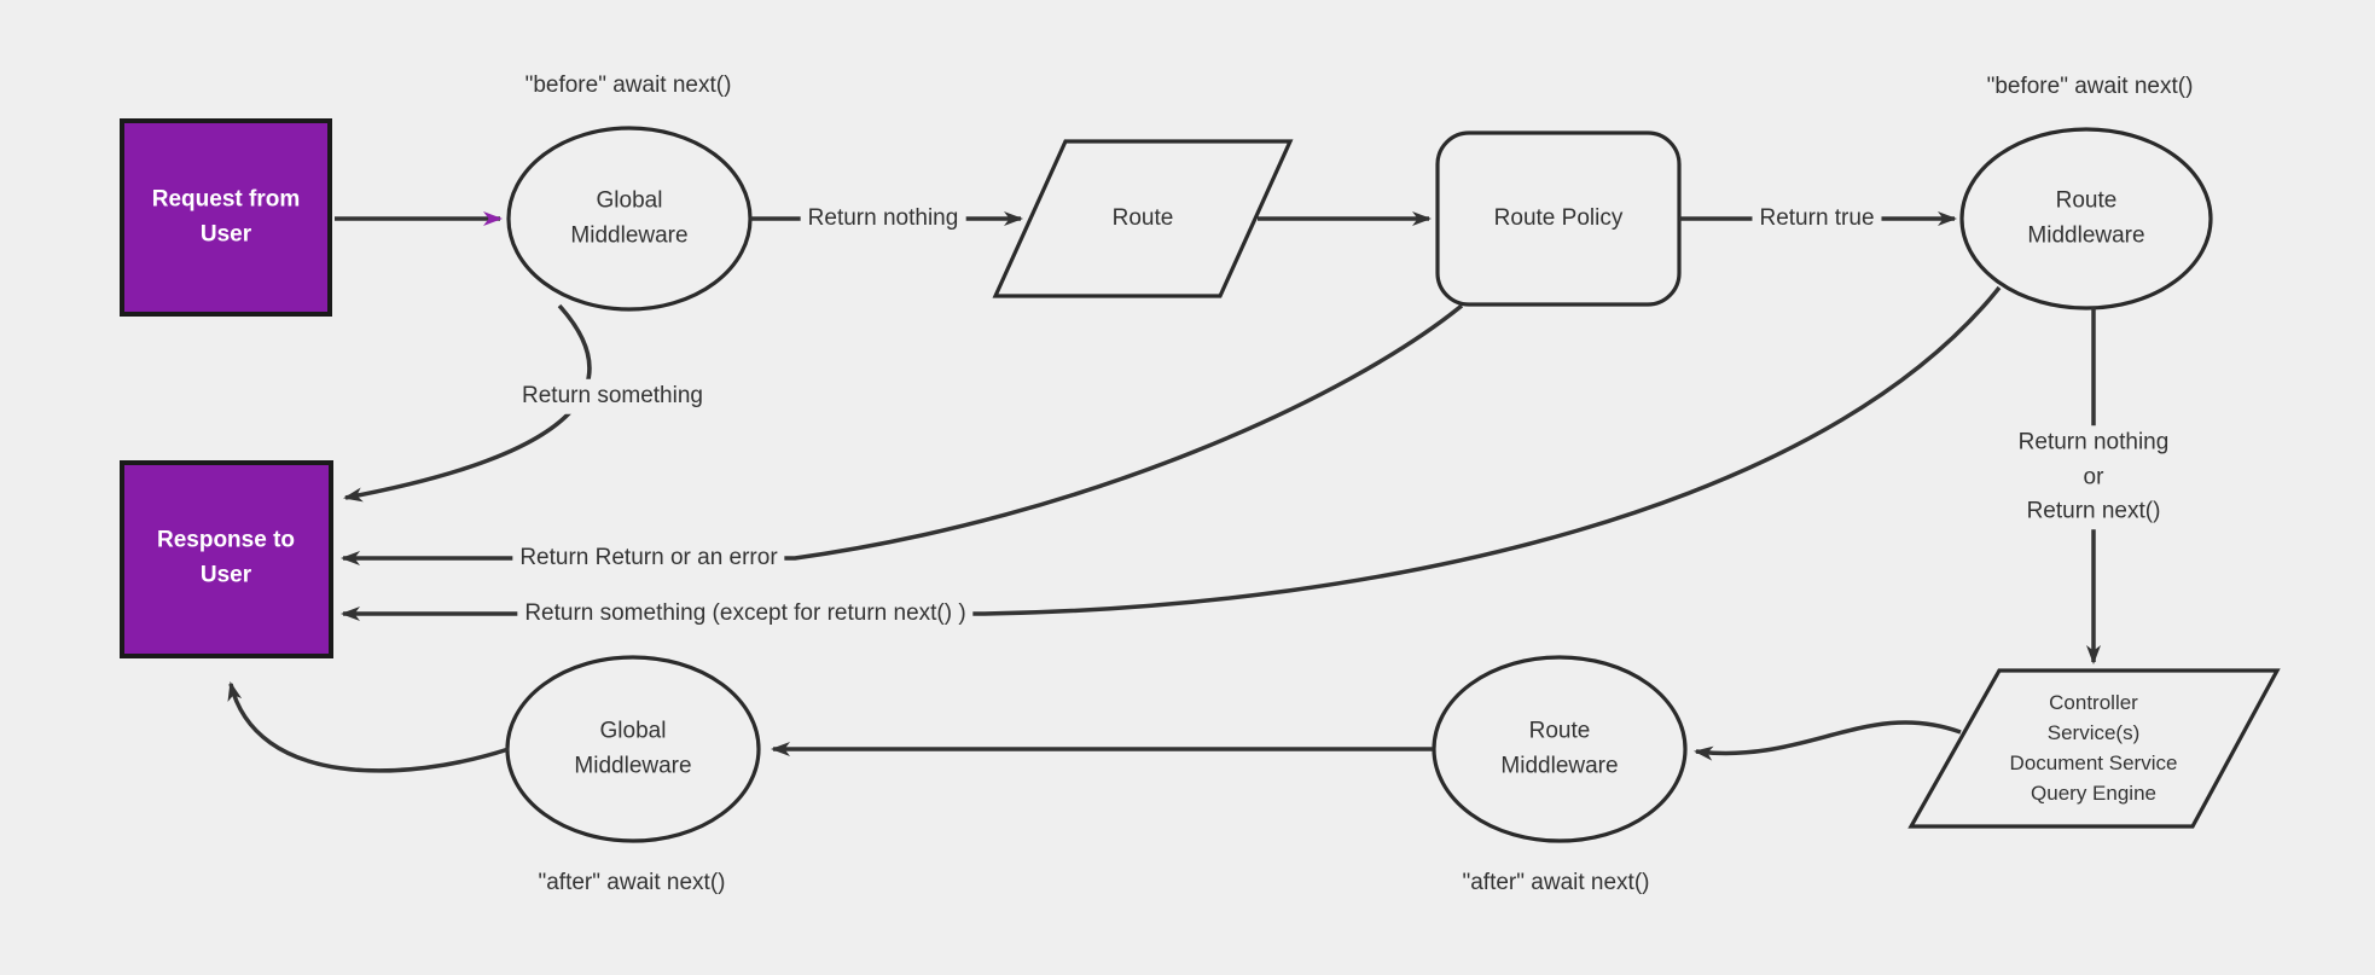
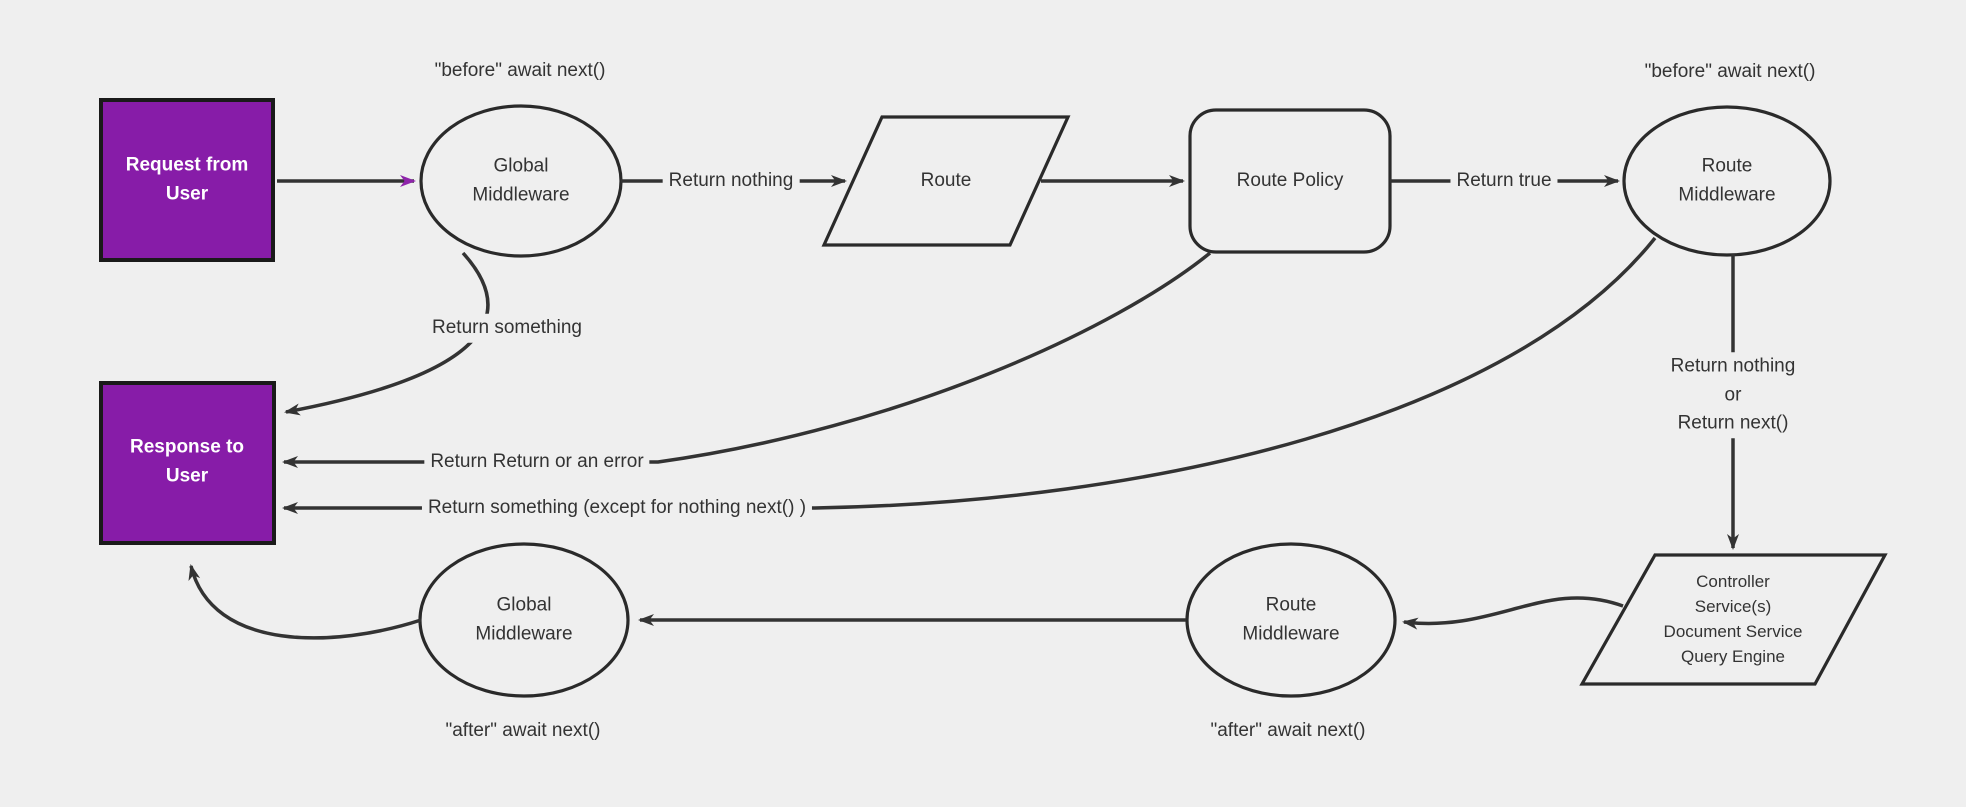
  "before" await next()
  "before" await next()
  "after" await next()
  "after" await next()
  Request from
  User
  Global
  Middleware
  Route
  Route Policy
  Route
  Middleware
  Controller
  Service(s)
  Document Service
  Query Engine
  Route
  Middleware
  Global
  Middleware
  Response to
  User
  Return nothing
  Return true
  Return something
  Return Return or an error
- Return something (except for return next() )
+ Return something (except for nothing next() )
  Return nothing
  or
  Return next()
